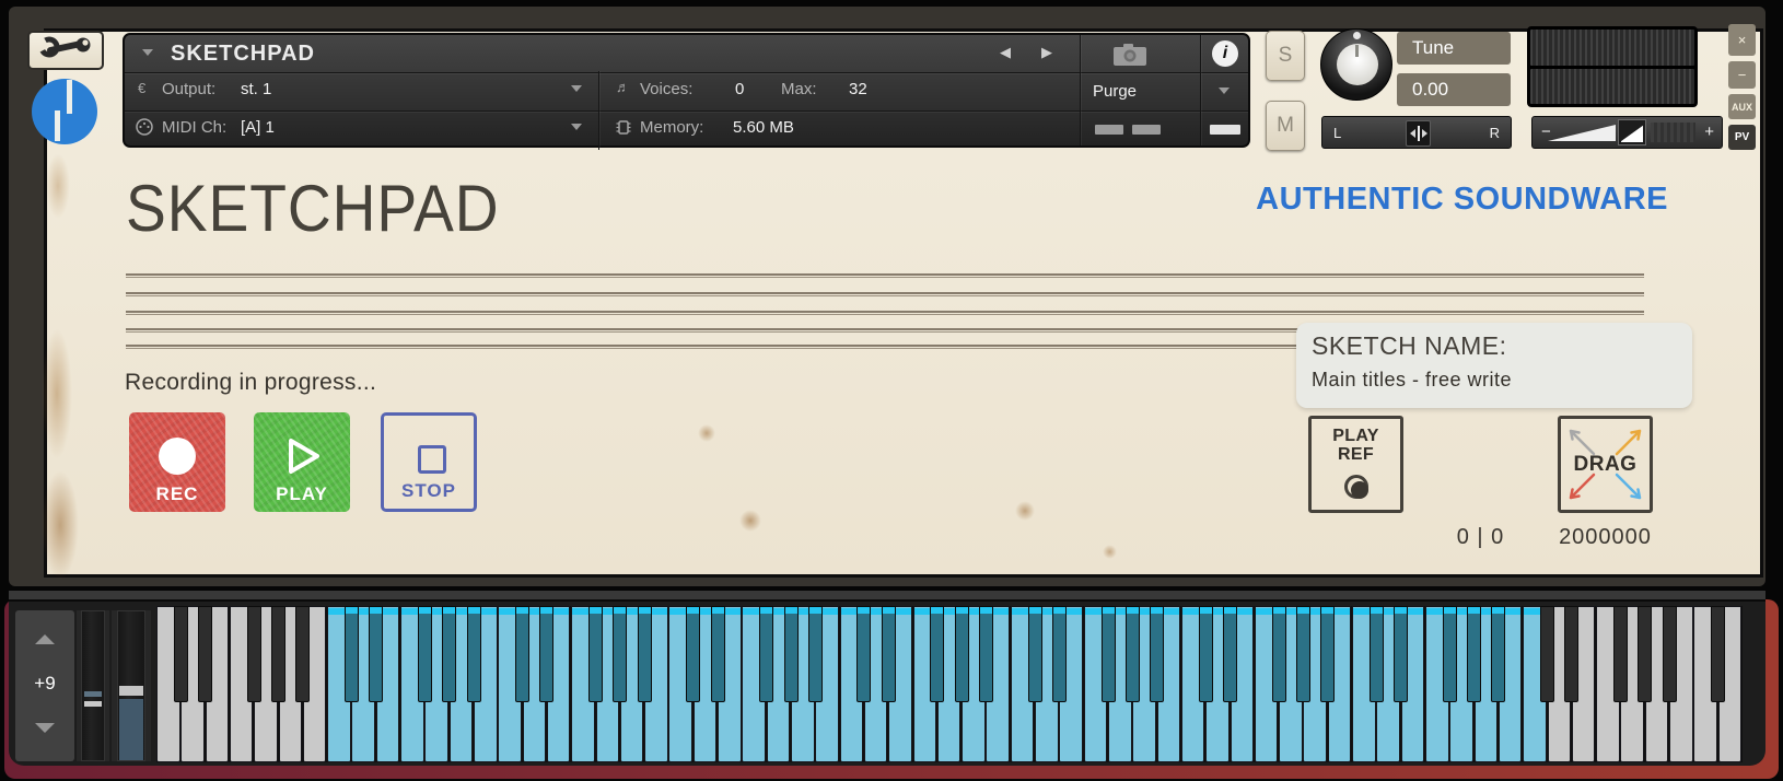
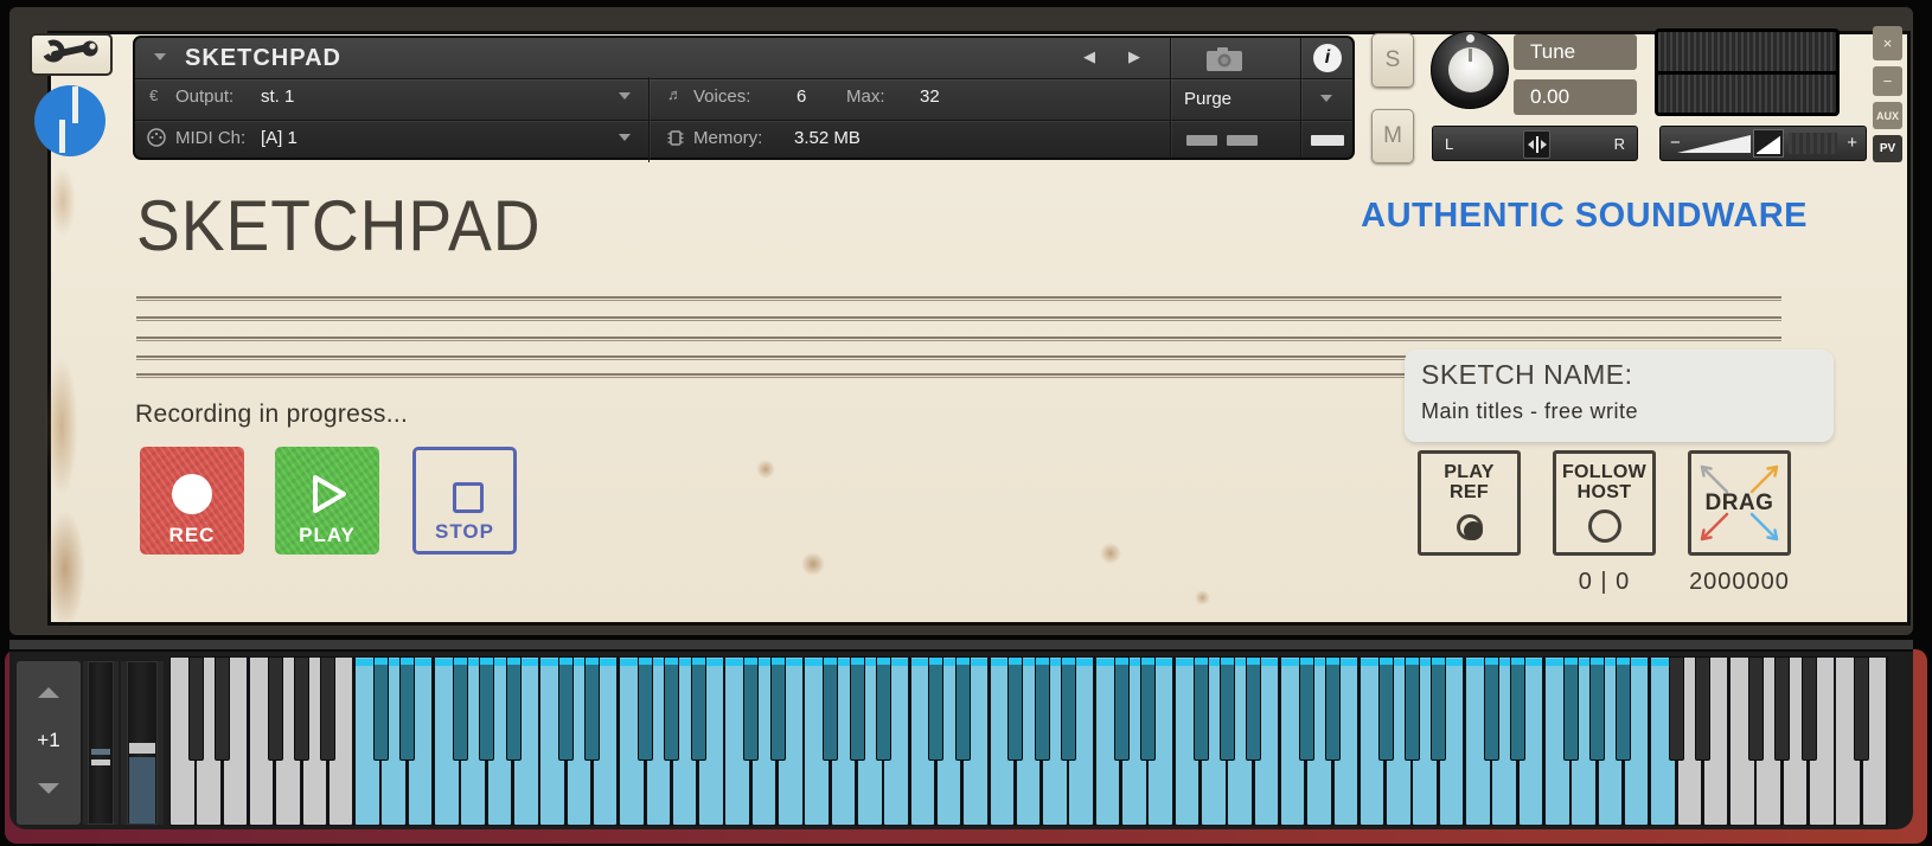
  SKETCHPAD
  ◀
  ▶
  i
  €
  Output:
  st. 1
  ♬
  Voices:
- 0
+ 6
  Max:
  32
  Purge
  MIDI Ch:
  [A] 1
  Memory:
- 5.60 MB
+ 3.52 MB
  S
  M
  Tune
  0.00
  L
  R
  −
  +
  ×
  −
  AUX
  PV
  SKETCHPAD
  AUTHENTIC SOUNDWARE
  Recording in progress...
  REC
  PLAY
  STOP
  SKETCH NAME:
  Main titles - free write
  PLAY
  REF
+ FOLLOW
+ HOST
  DRAG
  0 | 0
  2000000
- +9
+ +1
